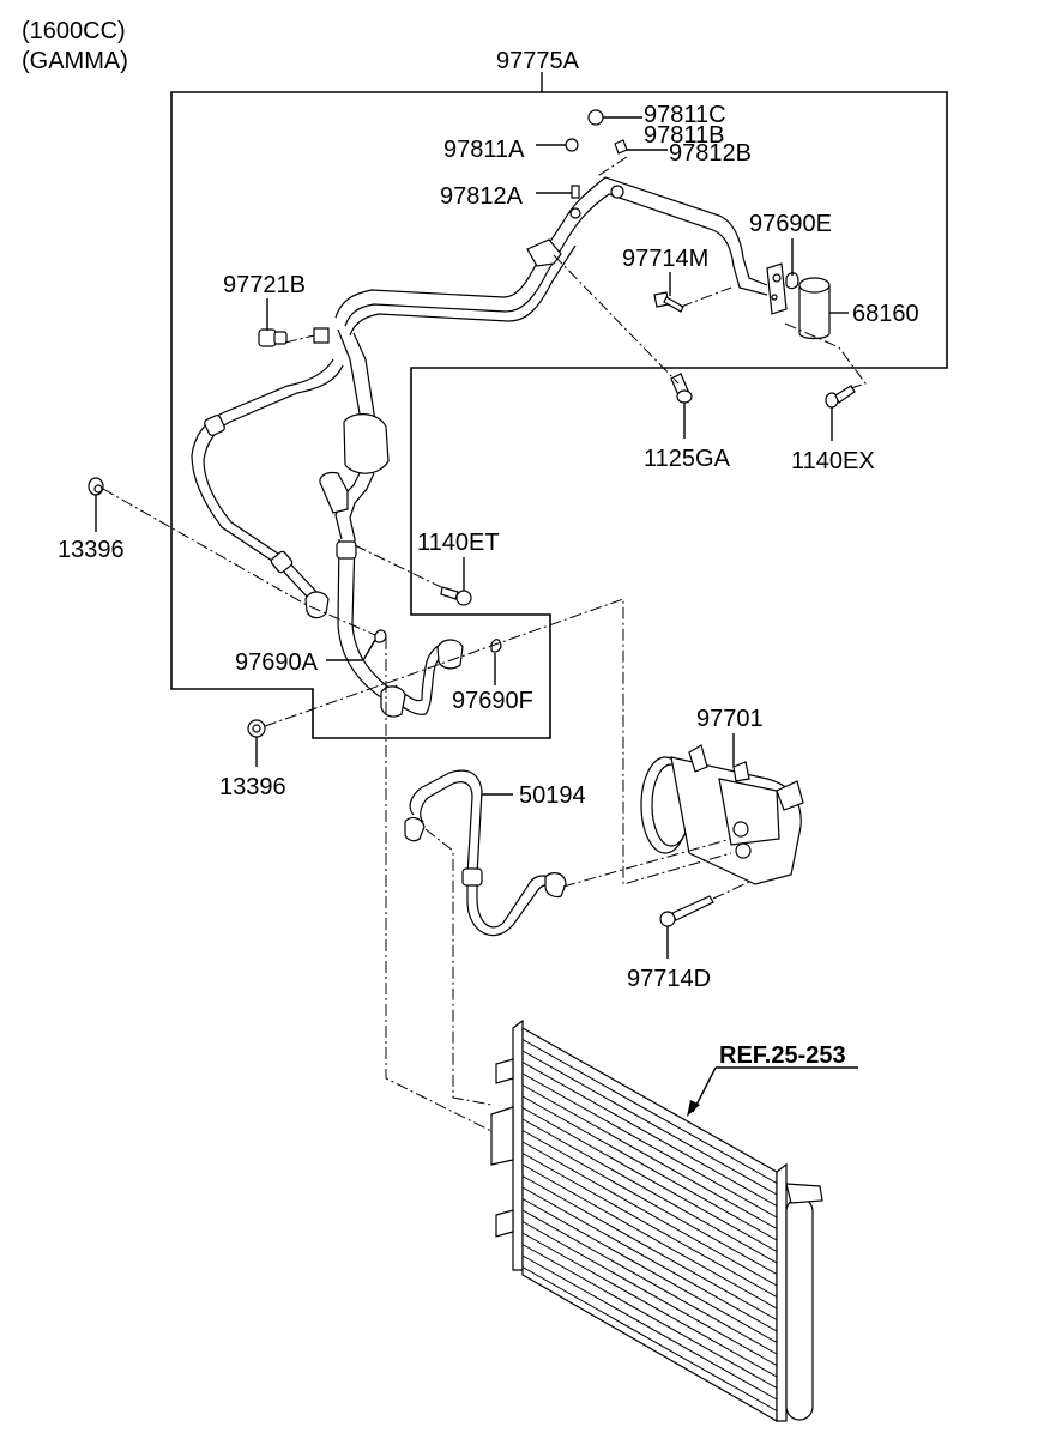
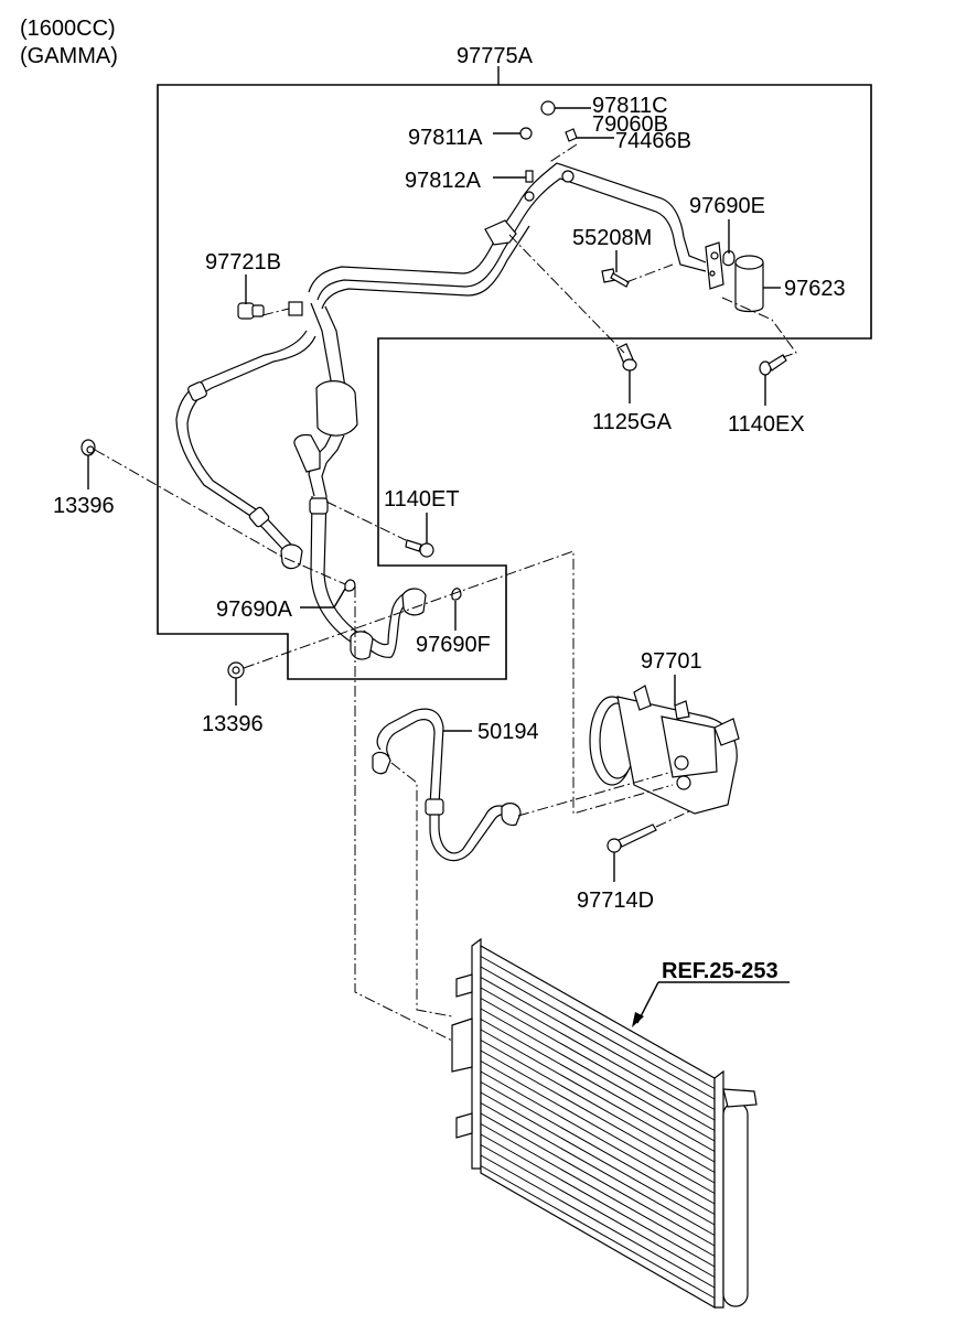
  (1600CC)
  (GAMMA)
  97775A
  97811C
- 97811B
+ 79060B
  97811A
- 97812B
+ 74466B
  97812A
  97690E
- 97714M
+ 55208M
- 68160
+ 97623
  97721B
  1125GA
  1140EX
  13396
  1140ET
  97690A
  97690F
  13396
  97701
  50194
  97714D
  REF.25-253
